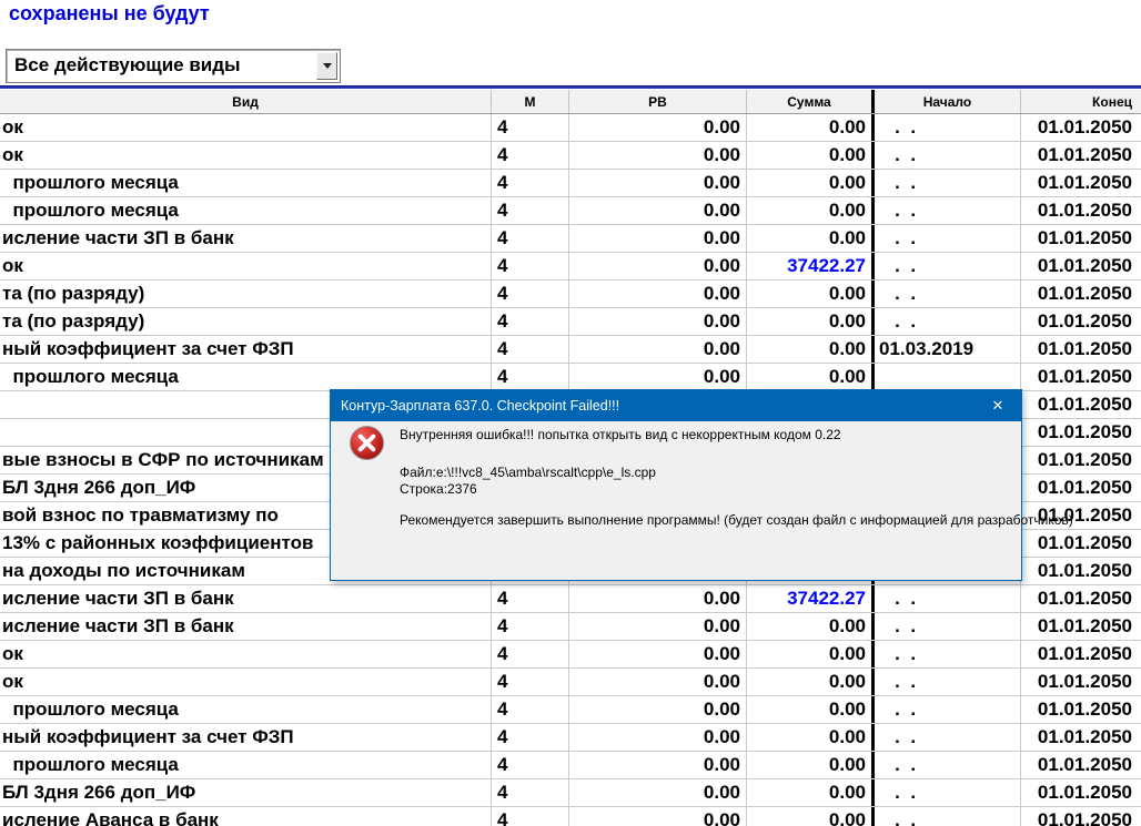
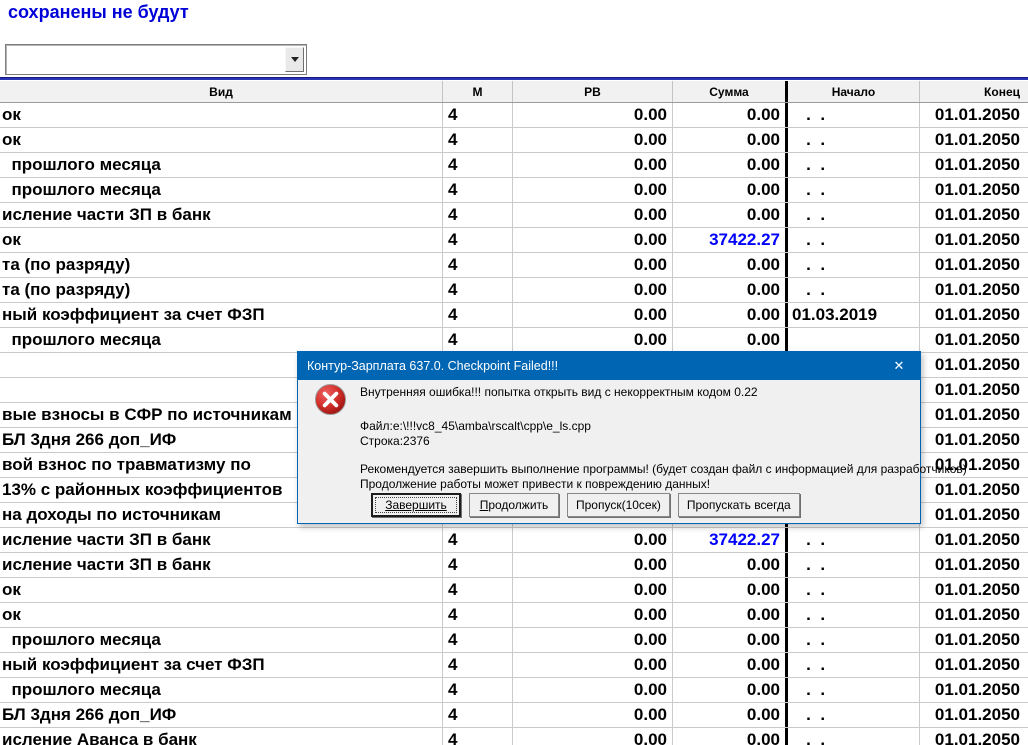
  сохранены не будут
- Все действующие виды
  Вид
  М
  РВ
  Сумма
  Начало
  Конец
  ок
  4
  0.00
  0.00
  . .
  01.01.2050
  ок
  4
  0.00
  0.00
  . .
  01.01.2050
  прошлого месяца
  4
  0.00
  0.00
  . .
  01.01.2050
  прошлого месяца
  4
  0.00
  0.00
  . .
  01.01.2050
  исление части ЗП в банк
  4
  0.00
  0.00
  . .
  01.01.2050
  ок
  4
  0.00
  37422.27
  . .
  01.01.2050
  та (по разряду)
  4
  0.00
  0.00
  . .
  01.01.2050
  та (по разряду)
  4
  0.00
  0.00
  . .
  01.01.2050
  ный коэффициент за счет ФЗП
  4
  0.00
  0.00
  01.03.2019
  01.01.2050
  прошлого месяца
  4
  0.00
  0.00
  01.01.2050
  01.01.2050
  01.01.2050
  вые взносы в СФР по источникам
  01.01.2050
  БЛ 3дня 266 доп_ИФ
  01.01.2050
  вой взнос по травматизму по
  01.01.2050
  13% с районных коэффициентов
  01.01.2050
  на доходы по источникам
  01.01.2050
  исление части ЗП в банк
  4
  0.00
  37422.27
  . .
  01.01.2050
  исление части ЗП в банк
  4
  0.00
  0.00
  . .
  01.01.2050
  ок
  4
  0.00
  0.00
  . .
  01.01.2050
  ок
  4
  0.00
  0.00
  . .
  01.01.2050
  прошлого месяца
  4
  0.00
  0.00
  . .
  01.01.2050
  ный коэффициент за счет ФЗП
  4
  0.00
  0.00
  . .
  01.01.2050
  прошлого месяца
  4
  0.00
  0.00
  . .
  01.01.2050
  БЛ 3дня 266 доп_ИФ
  4
  0.00
  0.00
  . .
  01.01.2050
  исление Аванса в банк
  4
  0.00
  0.00
  . .
  01.01.2050
  Контур-Зарплата 637.0. Checkpoint Failed!!!
  ✕
  Внутренняя ошибка!!! попытка открыть вид с некорректным кодом 0.22
  Файл:e:\!!!vc8_45\amba\rscalt\cpp\e_ls.cpp
  Строка:2376
  Рекомендуется завершить выполнение программы! (будет создан файл с информацией для разработчиков)
+ Продолжение работы может привести к повреждению данных!
+ Завершить
+ Продолжить
+ Пропуск(10сек)
+ Пропускать всегда
